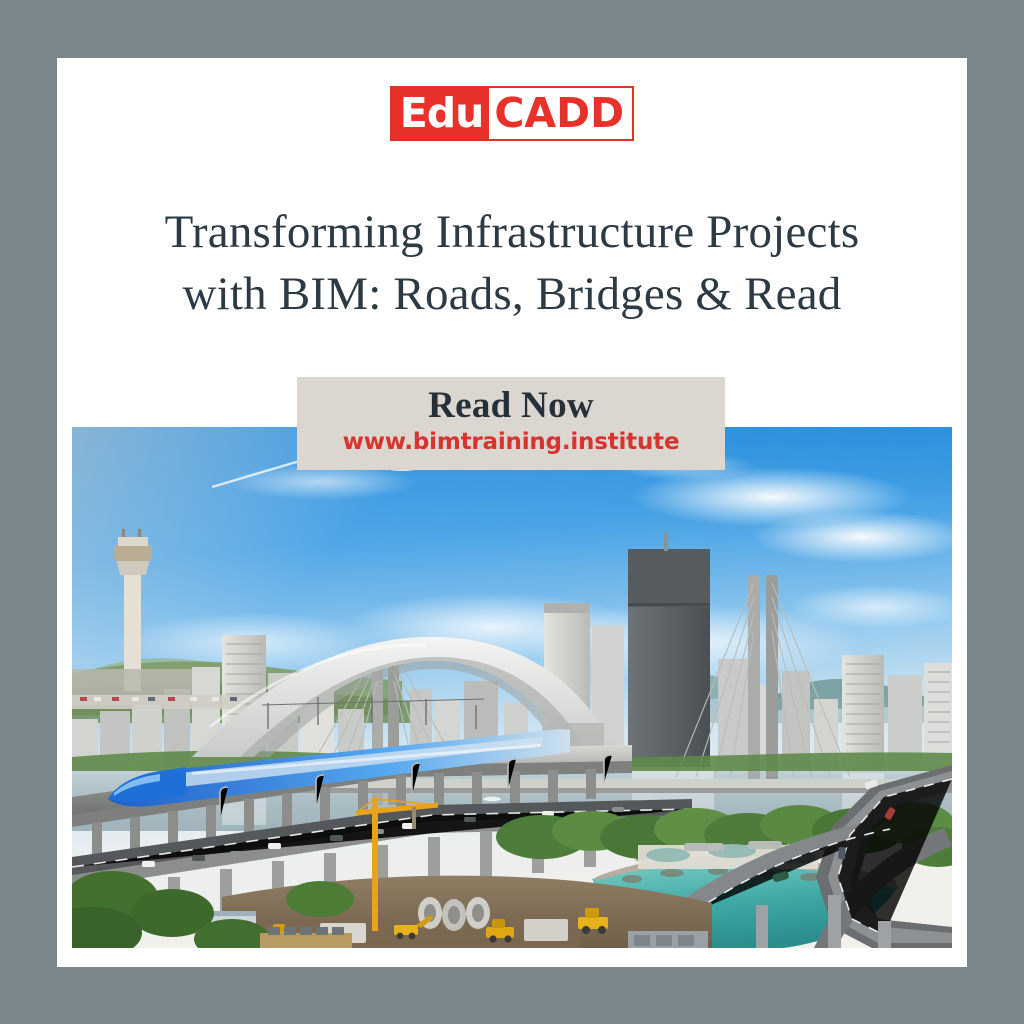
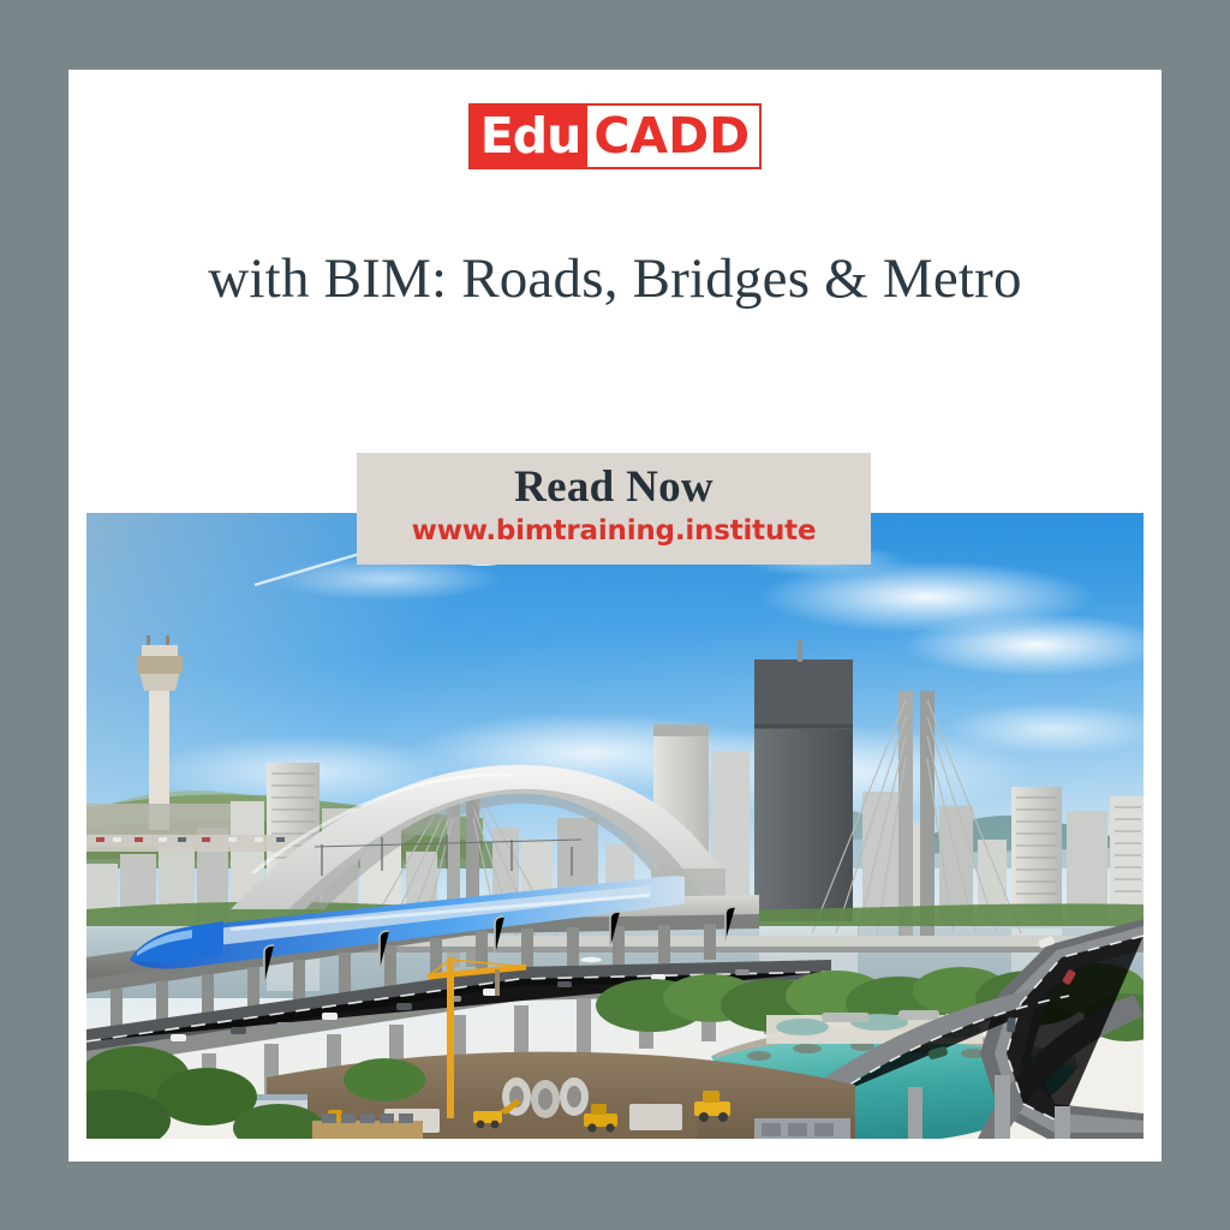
  Edu
  CADD
- Transforming Infrastructure Projects
- with BIM: Roads, Bridges & Read
+ with BIM: Roads, Bridges & Metro
  Read Now
  www.bimtraining.institute
